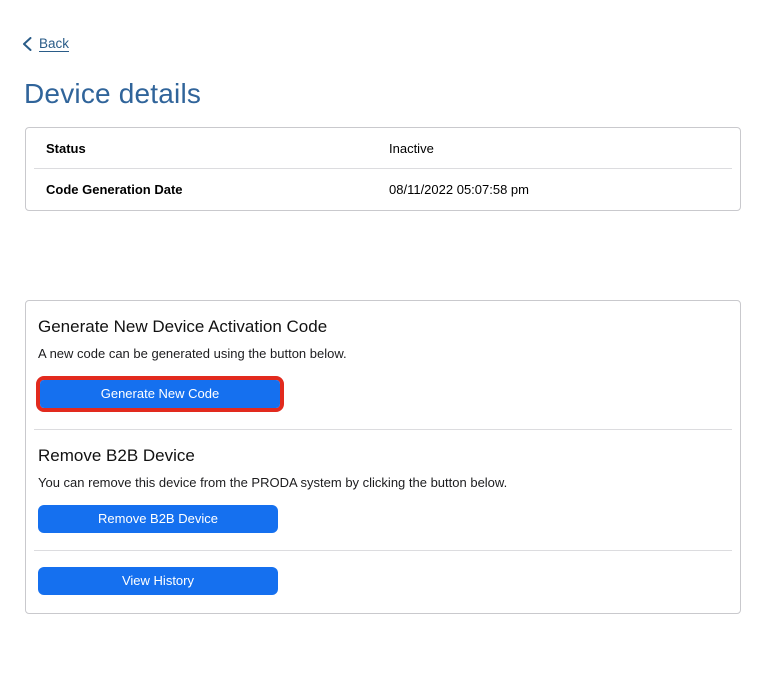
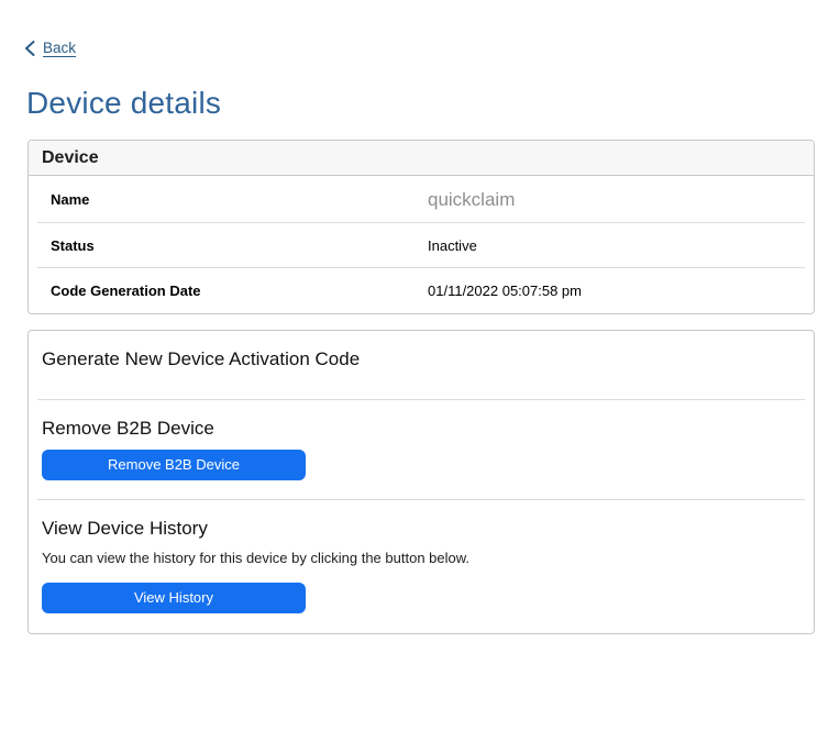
  Back
  Device details
+ Device
+ Name
+ quickclaim
  Status
  Inactive
  Code Generation Date
- 08/11/2022 05:07:58 pm
+ 01/11/2022 05:07:58 pm
  Generate New Device Activation Code
- A new code can be generated using the button below.
- Generate New Code
  Remove B2B Device
- You can remove this device from the PRODA system by clicking the button below.
  Remove B2B Device
+ View Device History
+ You can view the history for this device by clicking the button below.
  View History
